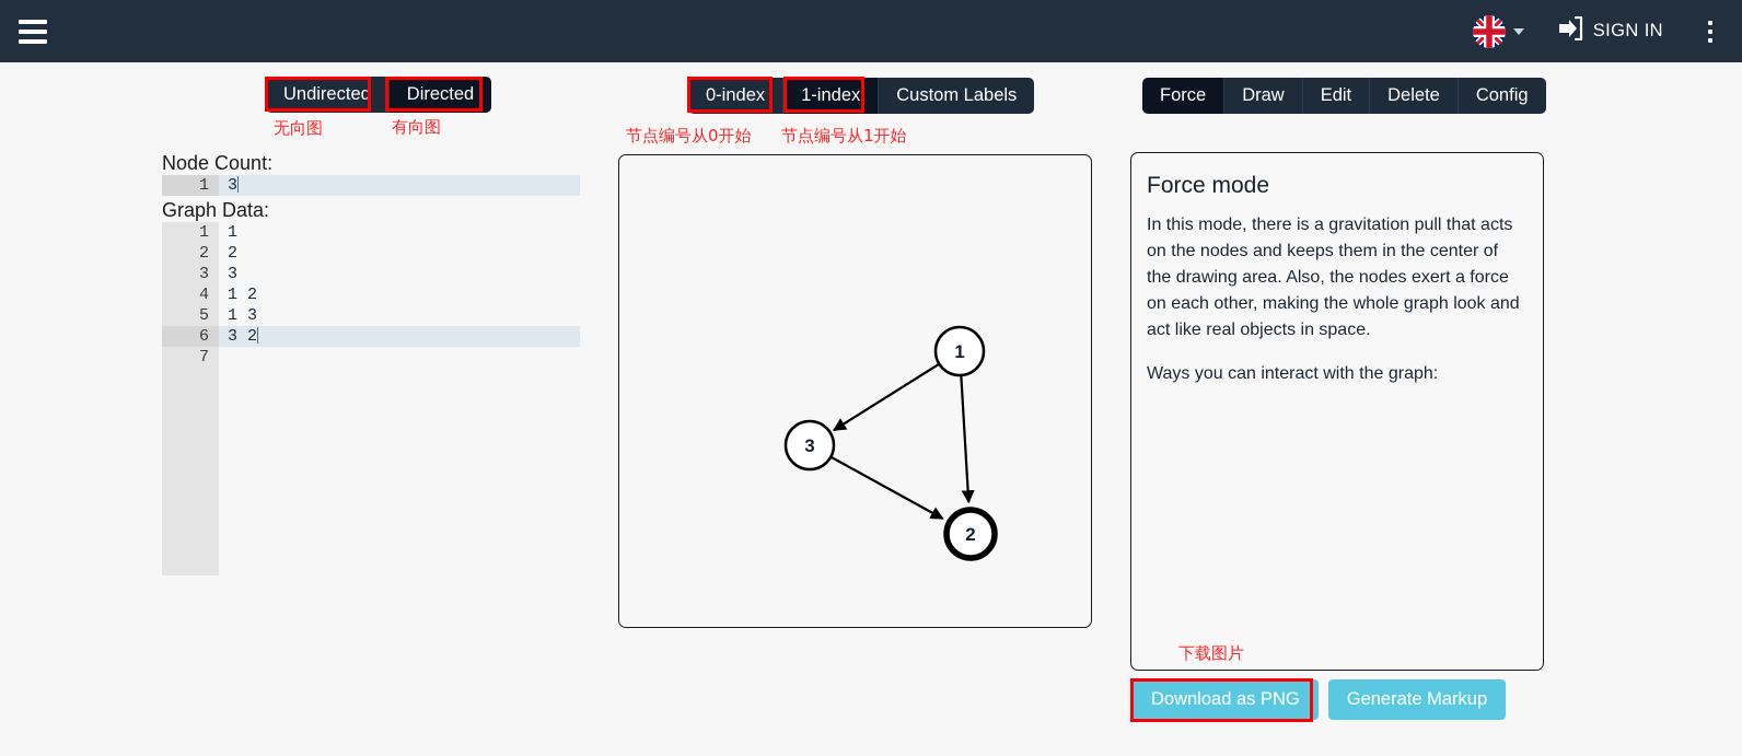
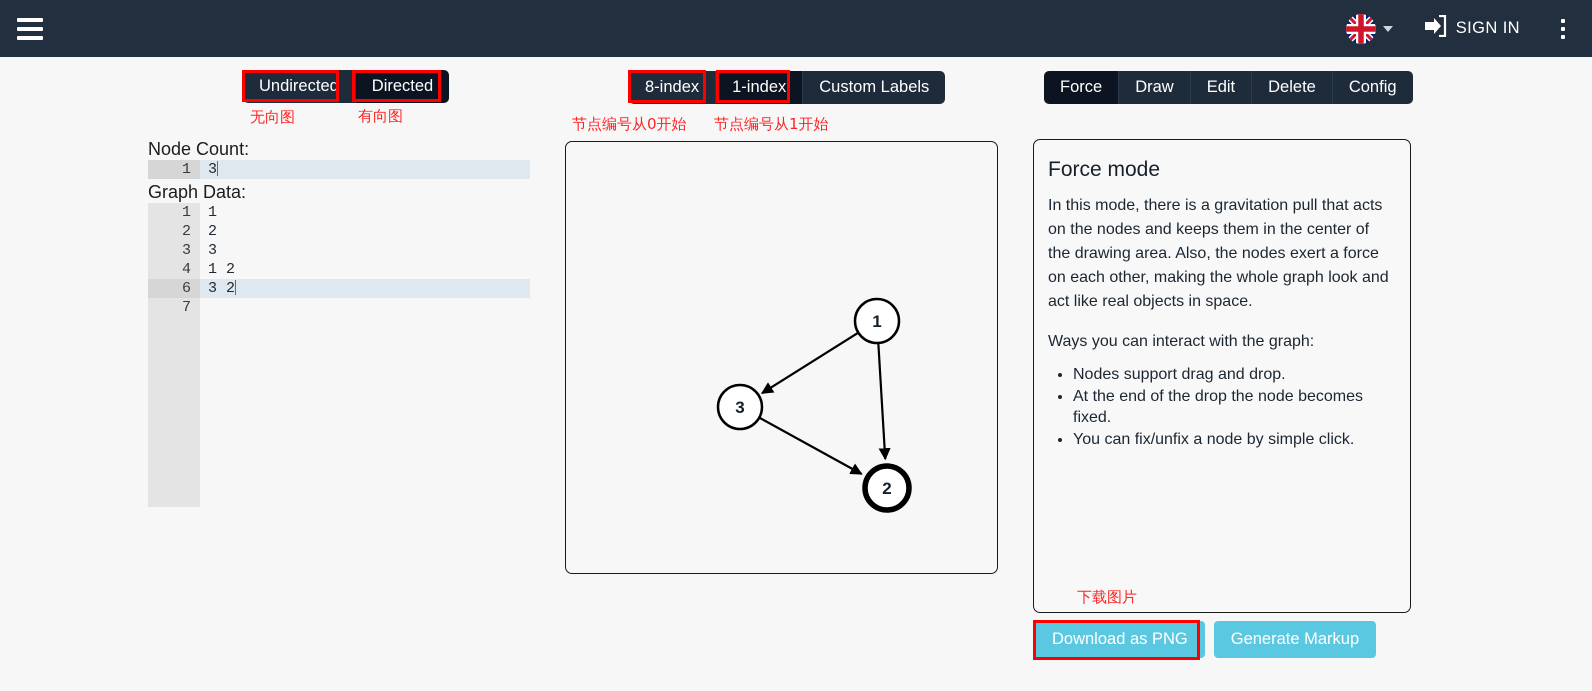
  SIGN IN
  Undirected
  Directed
  无向图
  有向图
  Node Count:
  1
  3
  Graph Data:
  1
  1
  2
  2
  3
  3
  4
  1 2
- 5
- 1 3
  6
  3 2
  7
- 0-index
+ 8-index
  1-index
  Custom Labels
  节点编号从0开始
  节点编号从1开始
  1
  3
  2
  Force
  Draw
  Edit
  Delete
  Config
  Force mode
  In this mode, there is a gravitation pull that acts on the nodes and keeps them in the center of the drawing area. Also, the nodes exert a force on each other, making the whole graph look and act like real objects in space.
  Ways you can interact with the graph:
+ Nodes support drag and drop.
+ At the end of the drop the node becomes fixed.
+ You can fix/unfix a node by simple click.
  下载图片
  Download as PNG
  Generate Markup
